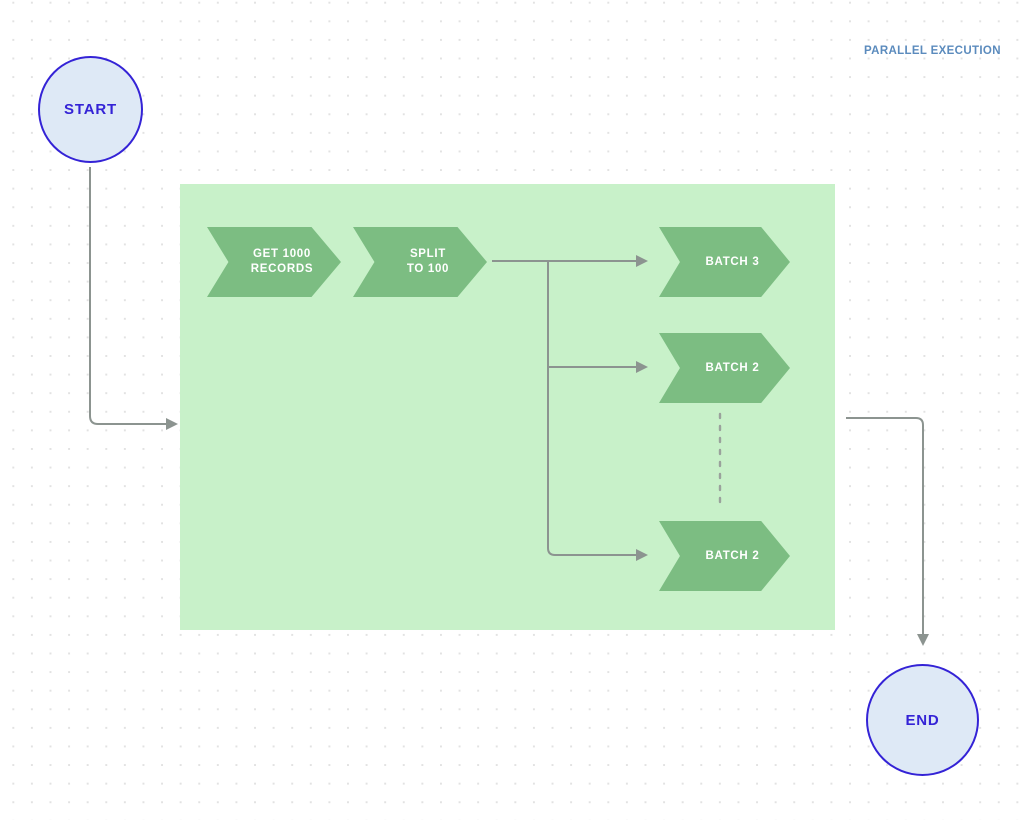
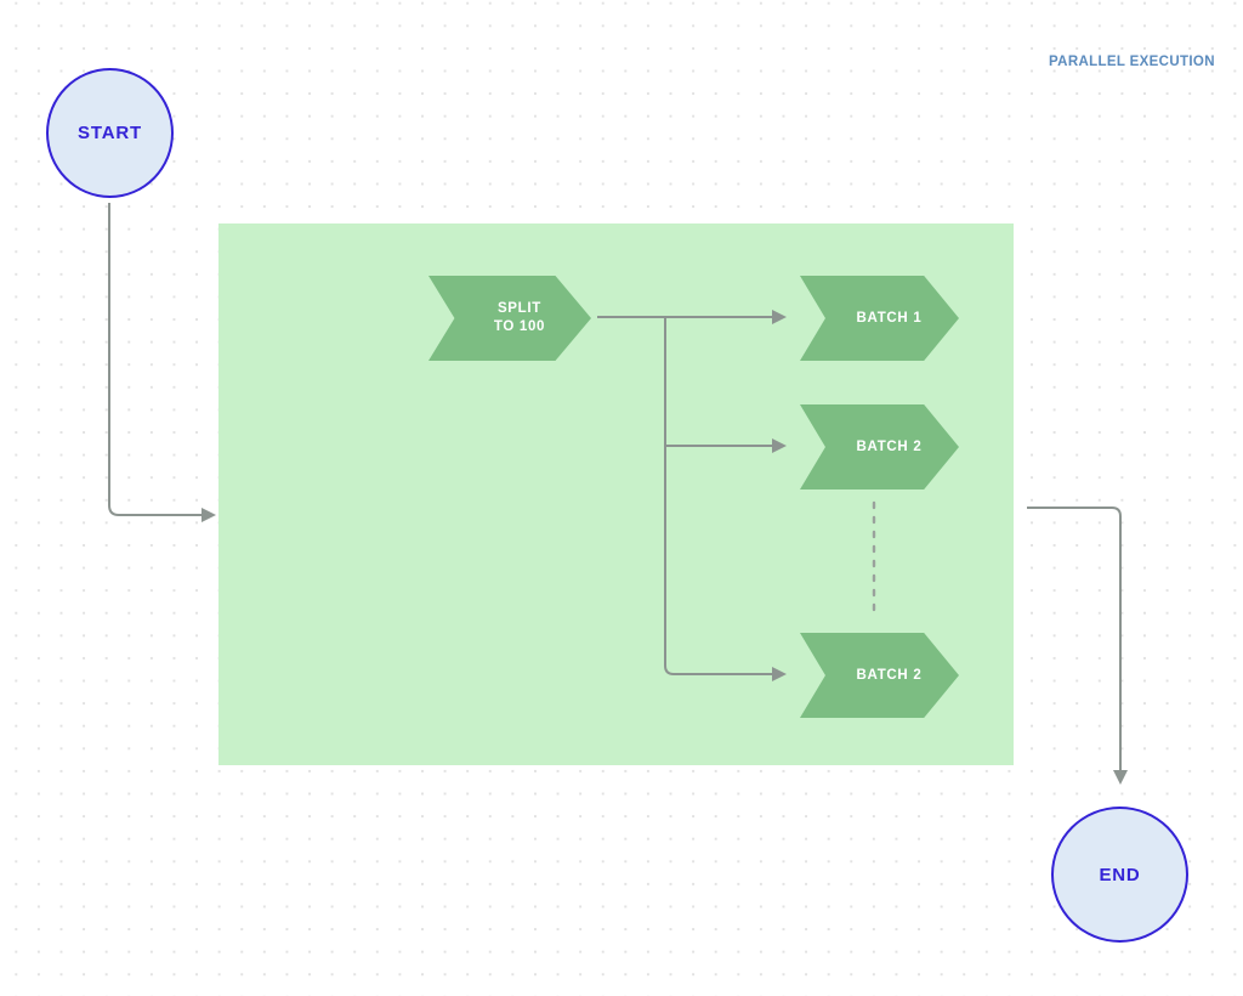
  PARALLEL EXECUTION
  START
  END
- GET 1000
- RECORDS
  SPLIT
  TO 100
- BATCH 3
+ BATCH 1
  BATCH 2
  BATCH 2
